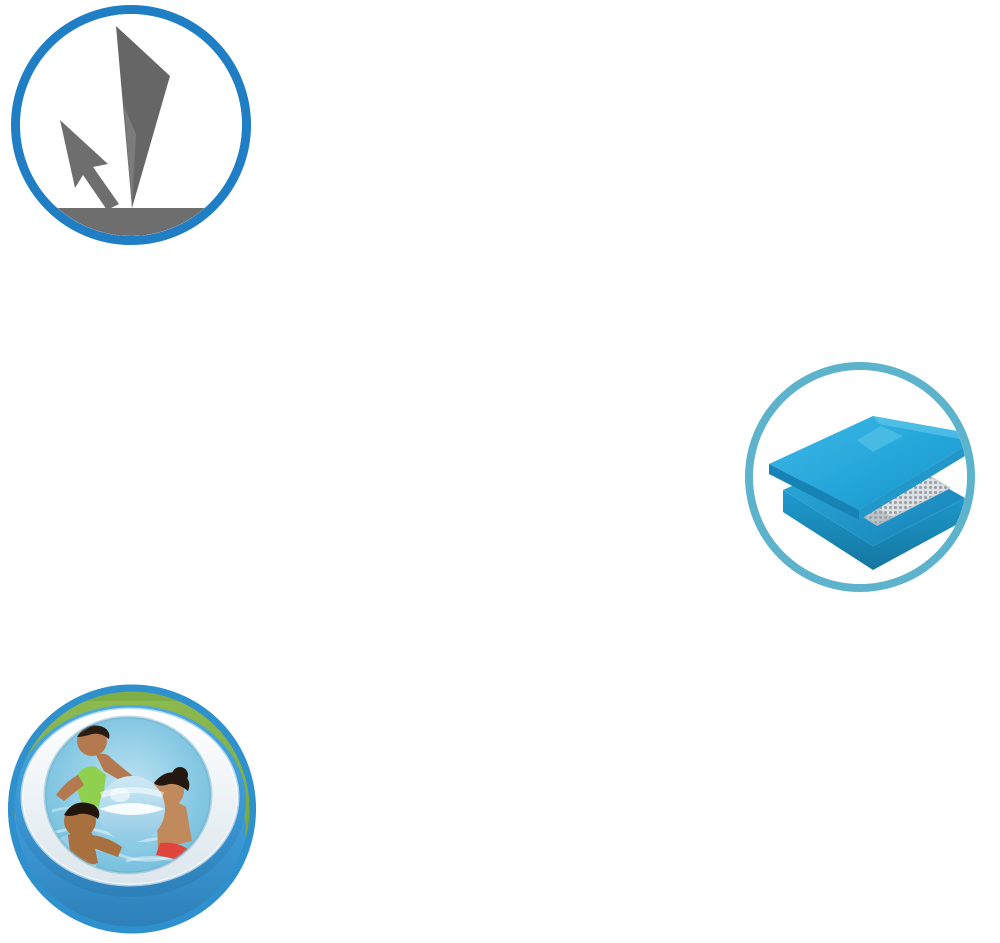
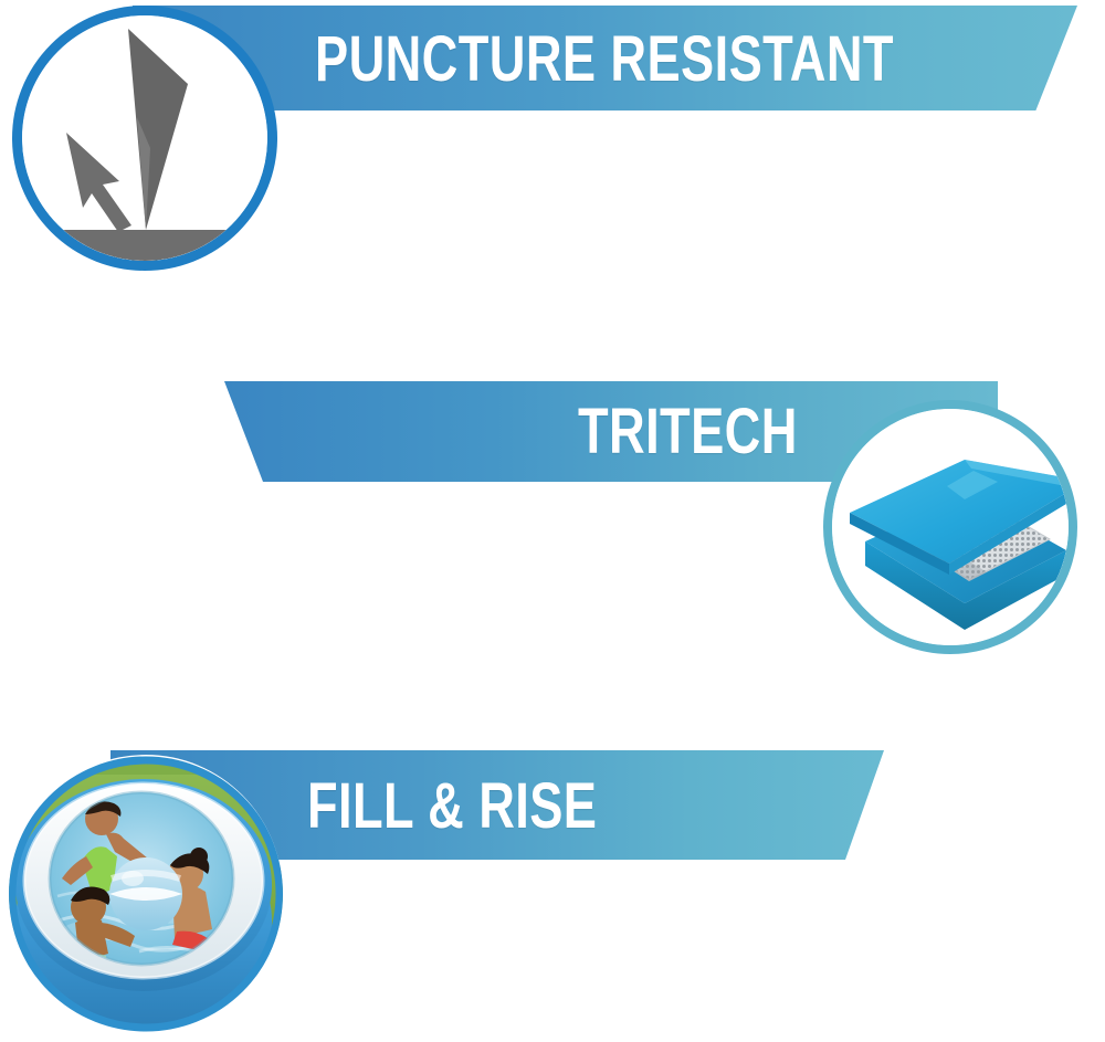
+ PUNCTURE RESISTANT
+ TRITECH
+ FILL & RISE
